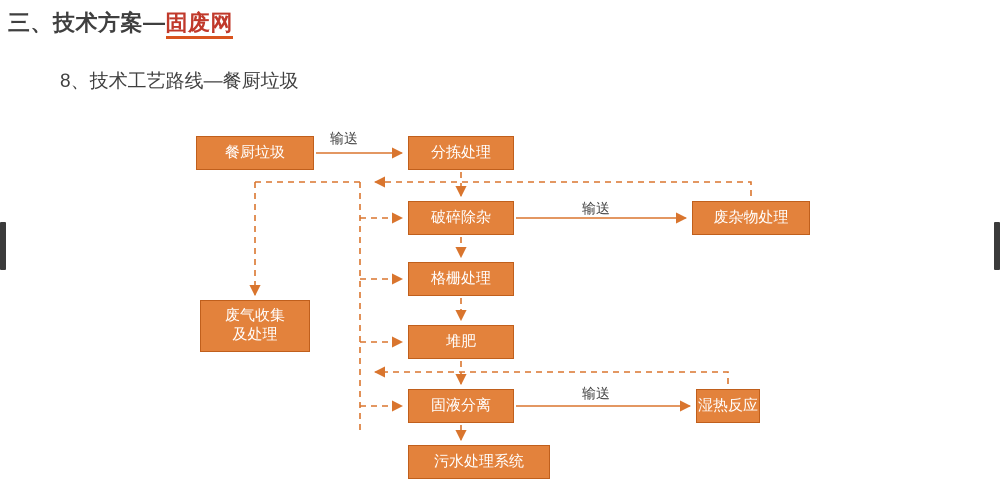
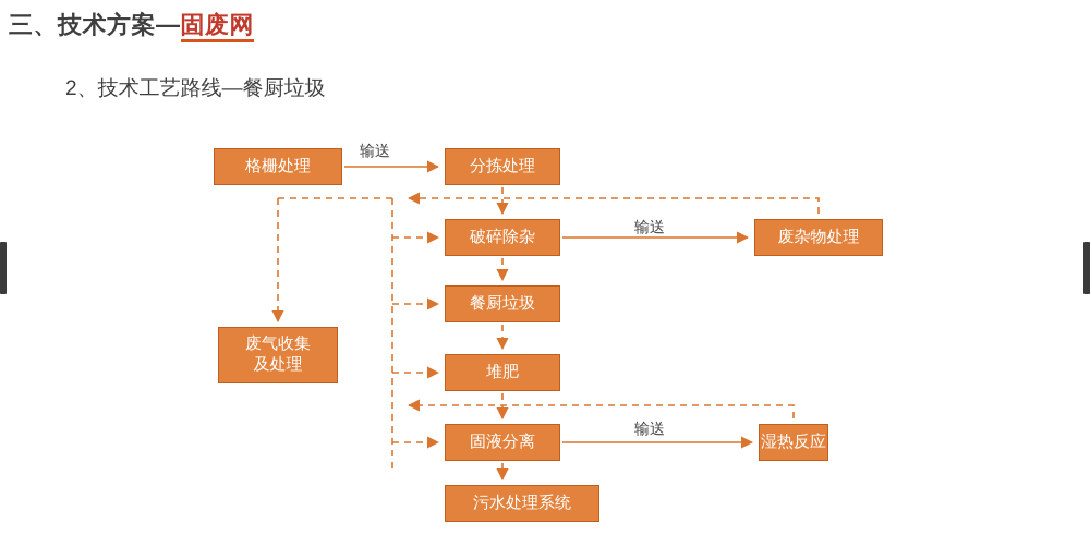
  三、技术方案—固废网
- 8、技术工艺路线—餐厨垃圾
+ 2、技术工艺路线—餐厨垃圾
- 餐厨垃圾
+ 格栅处理
  分拣处理
  破碎除杂
  废杂物处理
- 格栅处理
+ 餐厨垃圾
  废气收集
  及处理
  堆肥
  固液分离
  湿热反应
  污水处理系统
  输送
  输送
  输送
